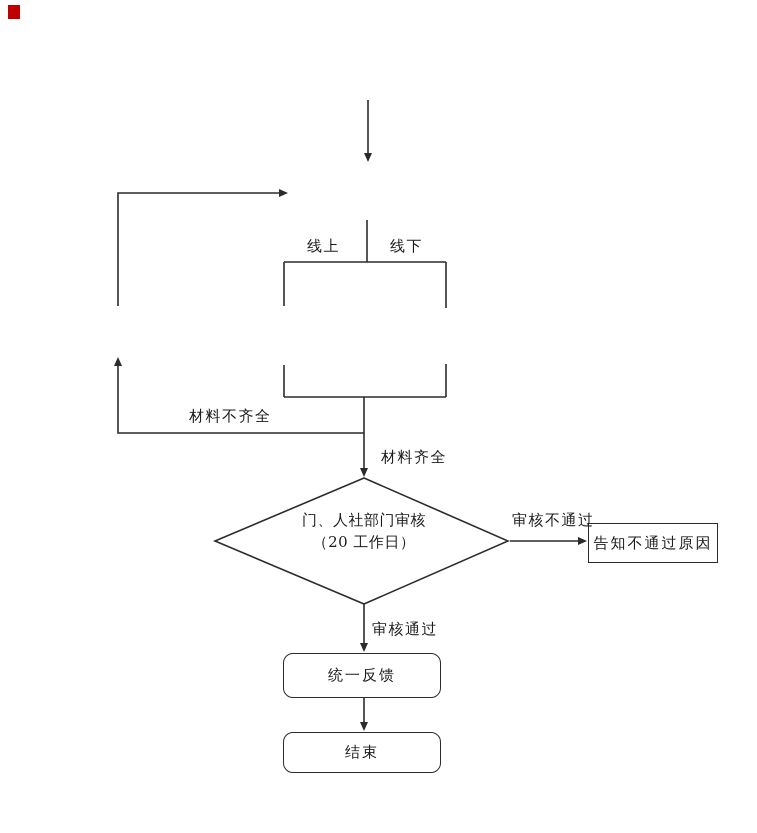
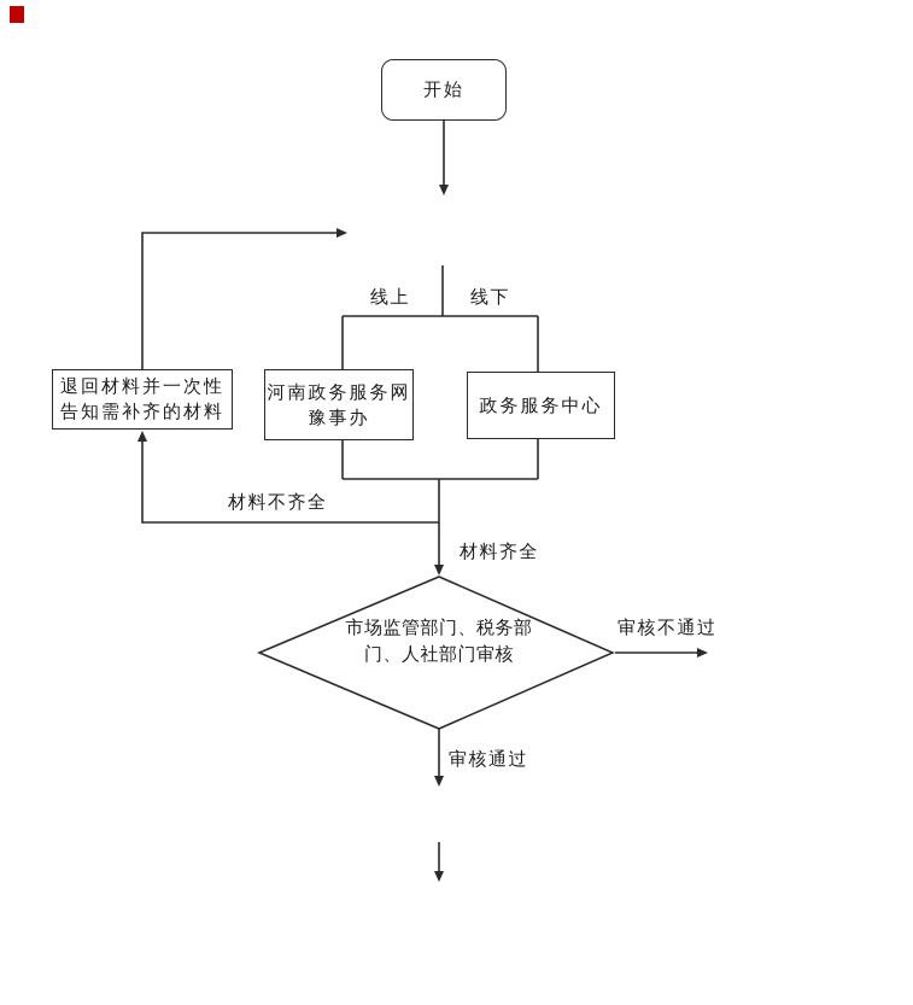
+ 开始
+ 河南政务服务网
+ 豫事办
+ 政务服务中心
+ 退回材料并一次性
+ 告知需补齐的材料
+ 市场监管部门、税务部
  门、人社部门审核
- （20 工作日）
- 告知不通过原因
- 统一反馈
- 结束
  线上
  线下
  材料不齐全
  材料齐全
  审核不通过
  审核通过
